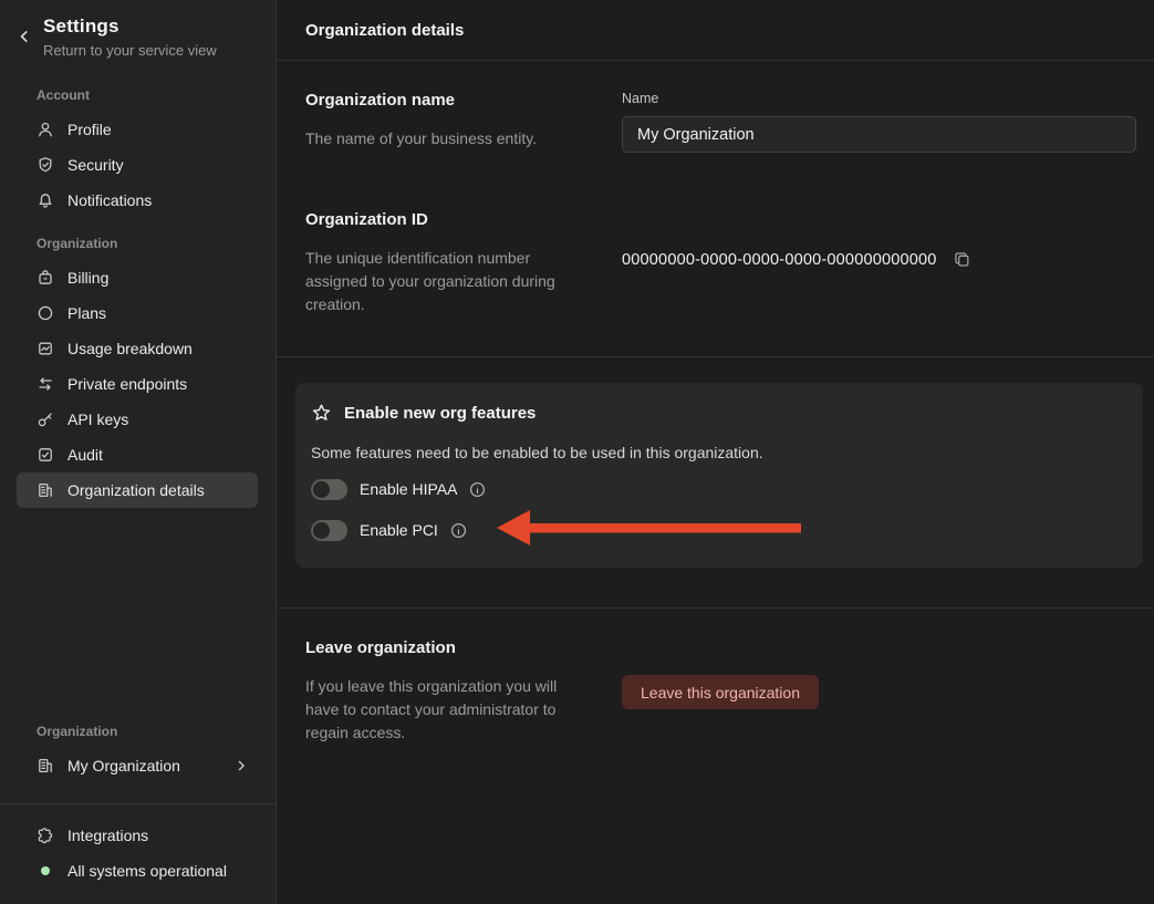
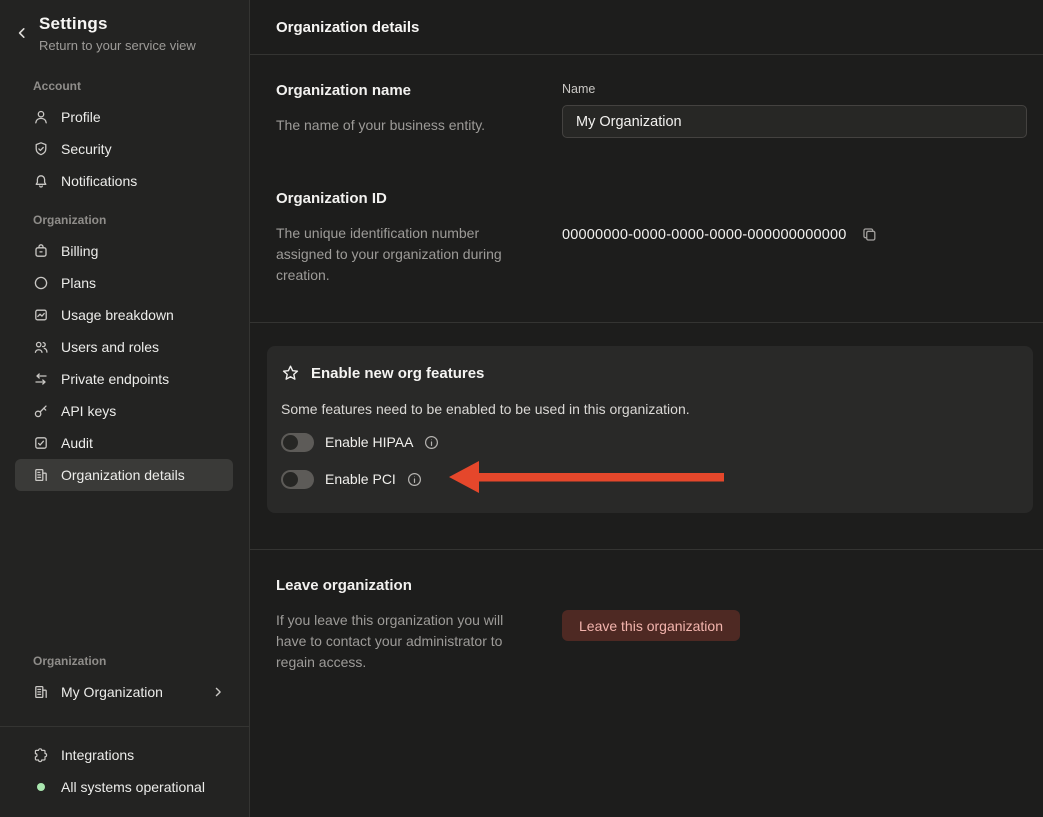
  Settings
  Return to your service view
  Account
  Profile
  Security
  Notifications
  Organization
  Billing
  Plans
  Usage breakdown
+ Users and roles
  Private endpoints
  API keys
  Audit
  Organization details
  Organization
  My Organization
  Integrations
  All systems operational
  Organization details
  Organization name
  The name of your business entity.
  Name
  My Organization
  Organization ID
  The unique identification number assigned to your organization during creation.
  00000000-0000-0000-0000-000000000000
  Enable new org features
  Some features need to be enabled to be used in this organization.
  Enable HIPAA
  Enable PCI
  Leave organization
  If you leave this organization you will have to contact your administrator to regain access.
  Leave this organization
